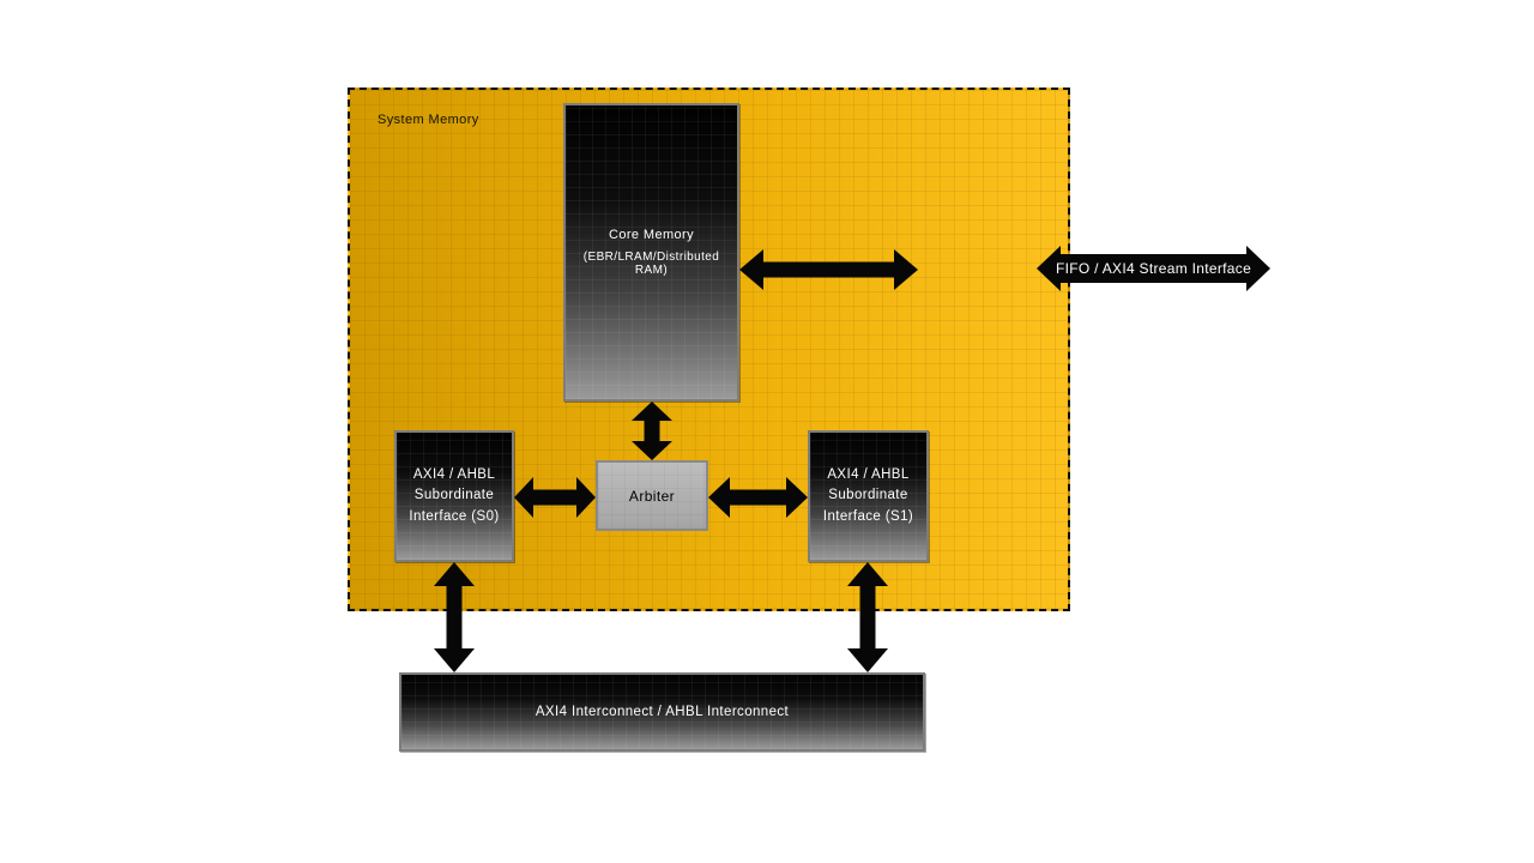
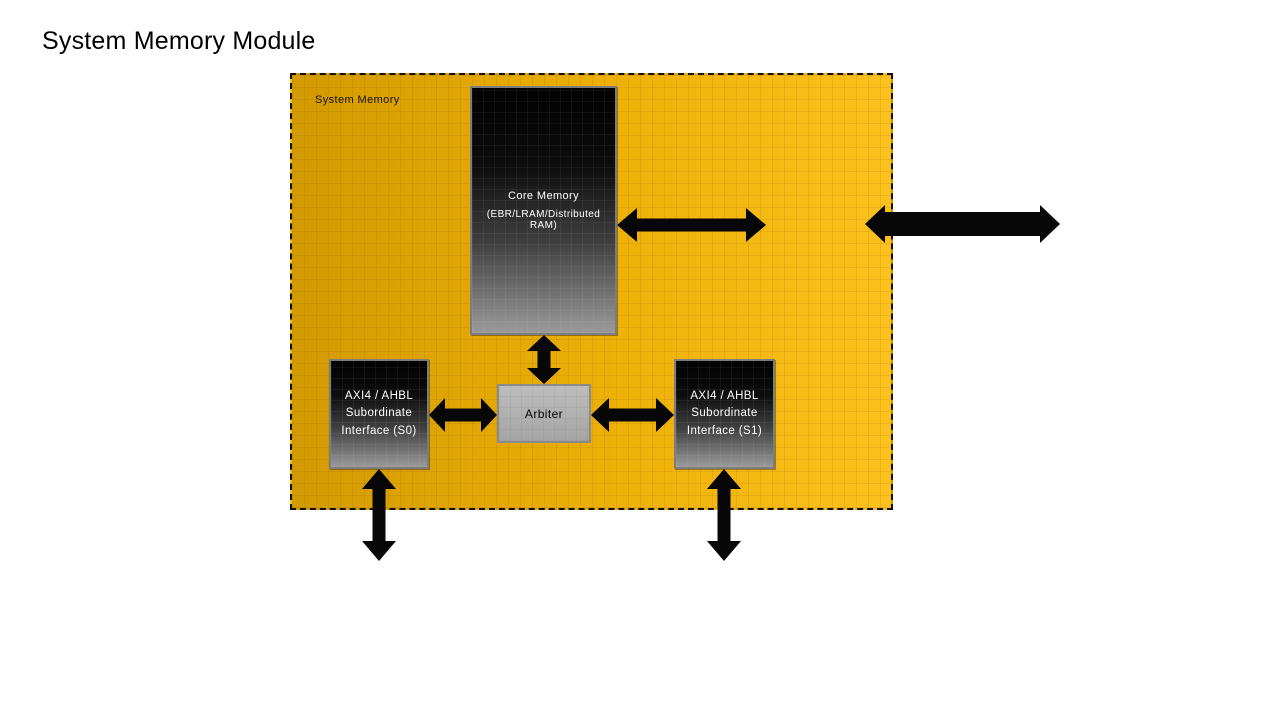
+ System Memory Module
  System Memory
  Core Memory
  (EBR/LRAM/Distributed RAM)
  Arbiter
  AXI4 / AHBL
  Subordinate
  Interface (S0)
  AXI4 / AHBL
  Subordinate
  Interface (S1)
- AXI4 Interconnect / AHBL Interconnect
- FIFO / AXI4 Stream Interface
